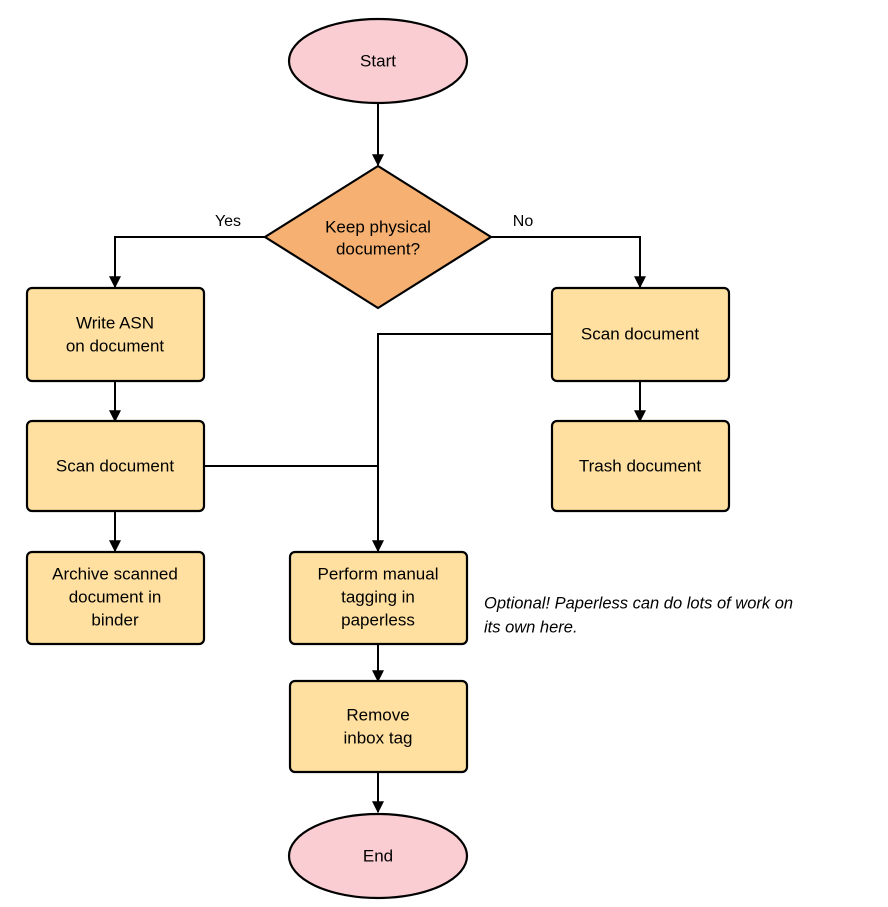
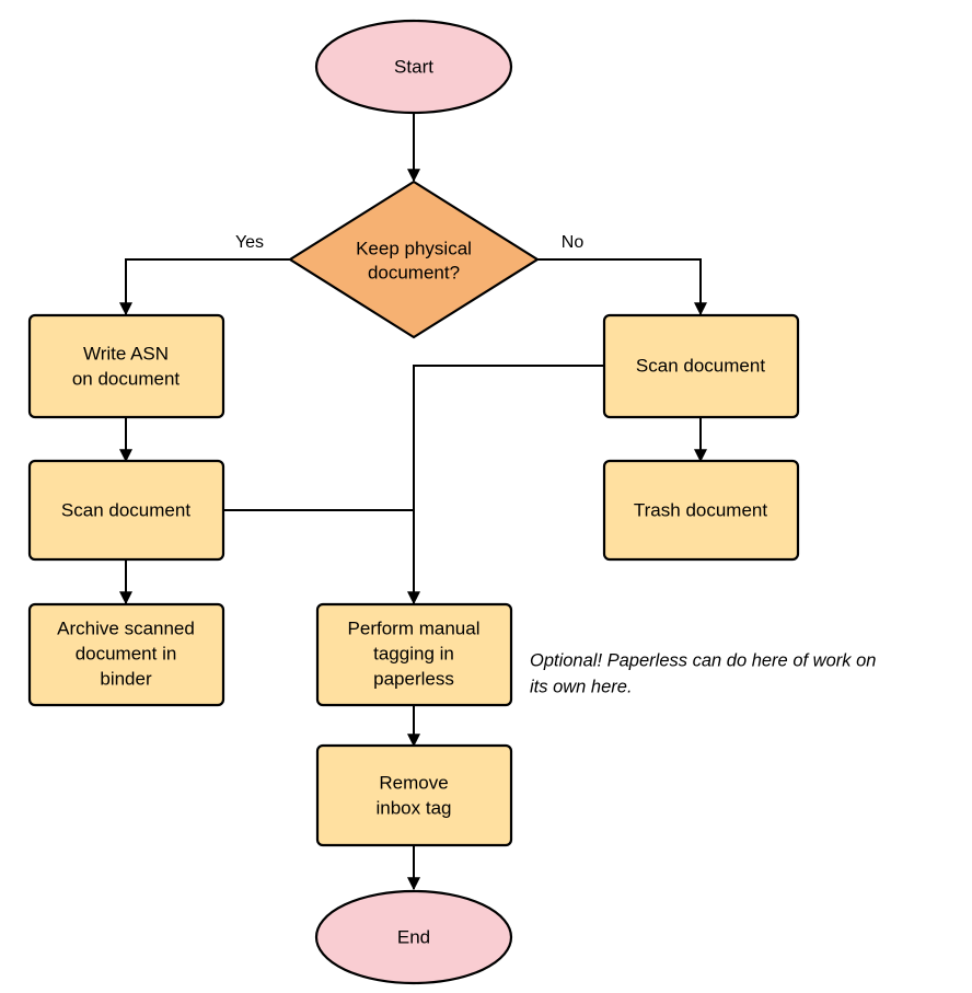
  Yes
  No
  Start
  Keep physical
  document?
  Write ASN
  on document
  Scan document
  Archive scanned
  document in
  binder
  Scan document
  Trash document
  Perform manual
  tagging in
  paperless
  Remove
  inbox tag
  End
- Optional! Paperless can do lots of work on
+ Optional! Paperless can do here of work on
  its own here.
